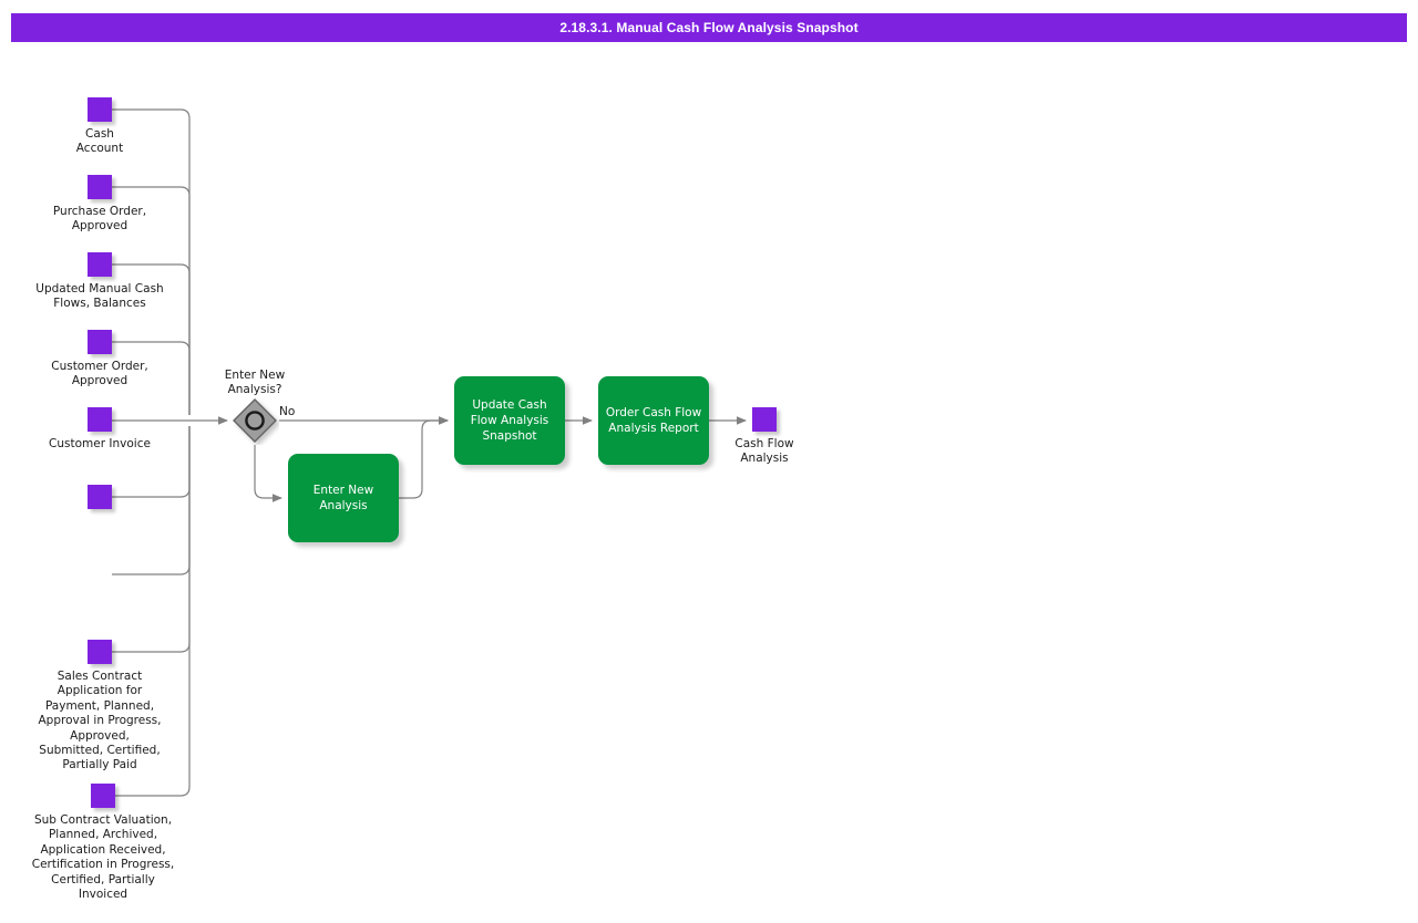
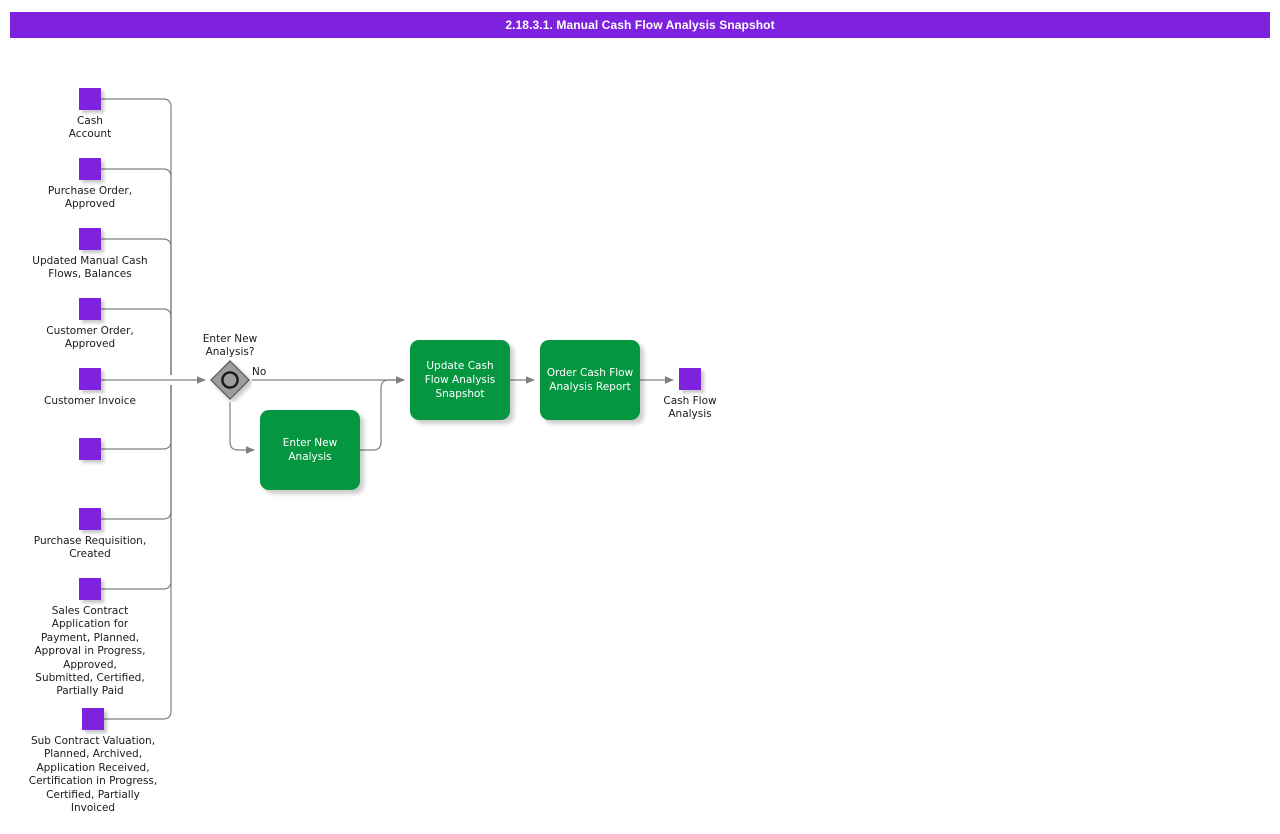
  2.18.3.1. Manual Cash Flow Analysis Snapshot
  Cash
  Account
  Purchase Order,
  Approved
  Updated Manual Cash
  Flows, Balances
  Customer Order,
  Approved
  Customer Invoice
+ Purchase Requisition,
+ Created
  Sales Contract
  Application for
  Payment, Planned,
  Approval in Progress,
  Approved,
  Submitted, Certified,
  Partially Paid
  Sub Contract Valuation,
  Planned, Archived,
  Application Received,
  Certification in Progress,
  Certified, Partially
  Invoiced
  Enter New
  Analysis?
  No
  Enter New
  Analysis
  Update Cash
  Flow Analysis
  Snapshot
  Order Cash Flow
  Analysis Report
  Cash Flow
  Analysis
